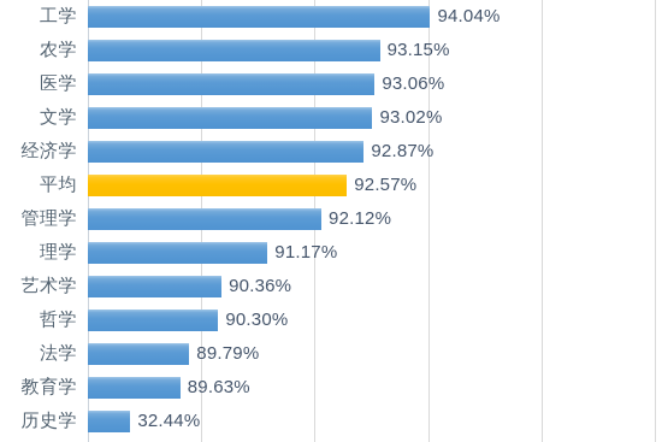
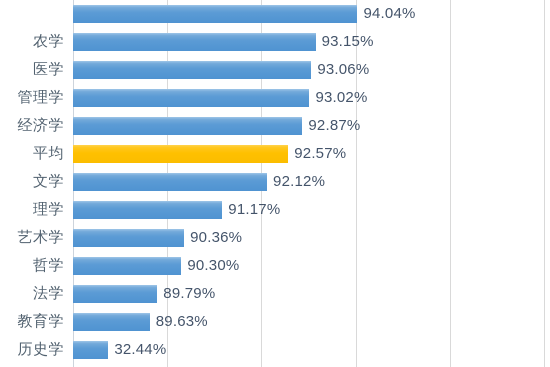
- 工学
  94.04%
  农学
  93.15%
  医学
  93.06%
- 文学
+ 管理学
  93.02%
  经济学
  92.87%
  平均
  92.57%
- 管理学
+ 文学
  92.12%
  理学
  91.17%
  艺术学
  90.36%
  哲学
  90.30%
  法学
  89.79%
  教育学
  89.63%
  历史学
  32.44%
